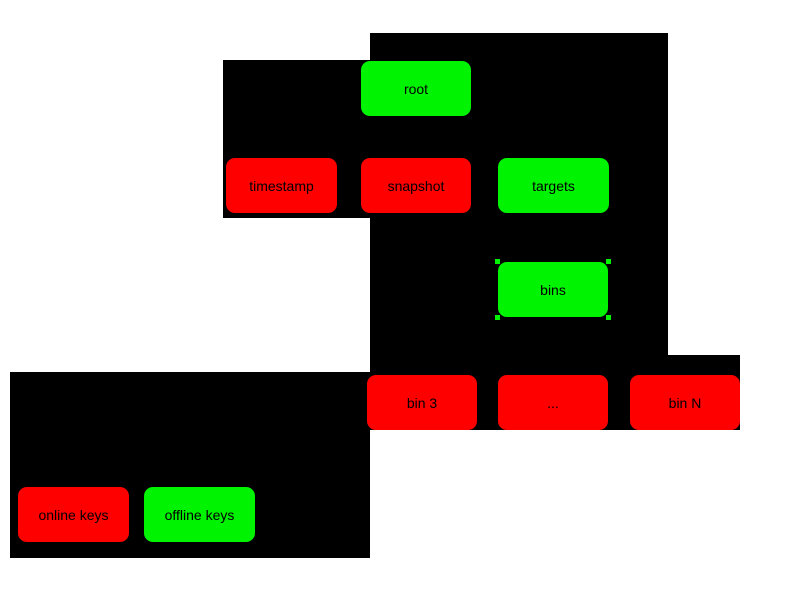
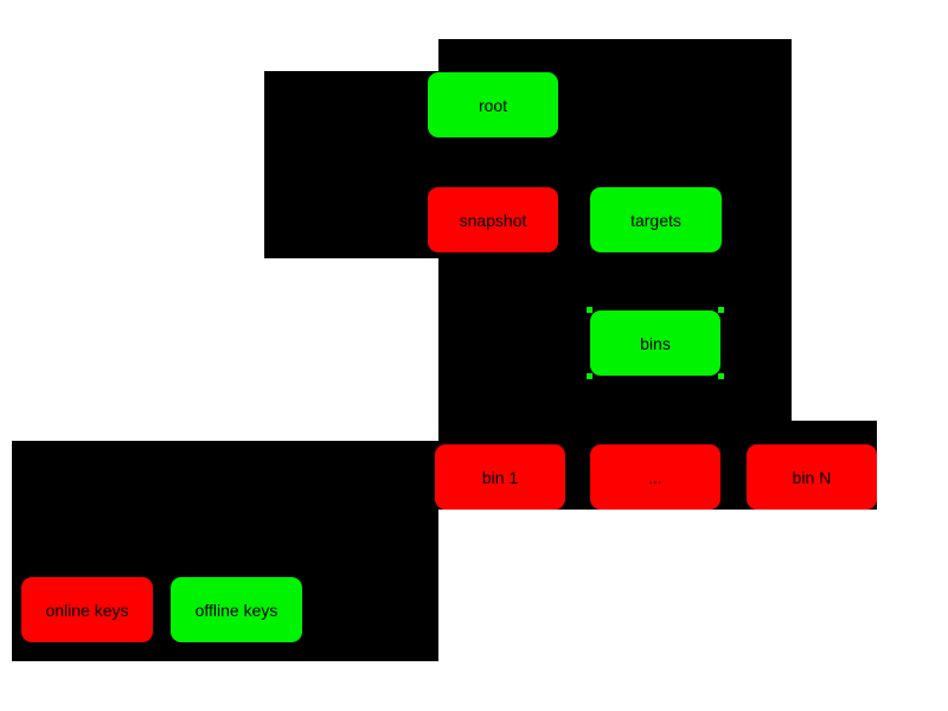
  root
- timestamp
  snapshot
  targets
  bins
- bin 3
+ bin 1
  ...
  bin N
  online keys
  offline keys
